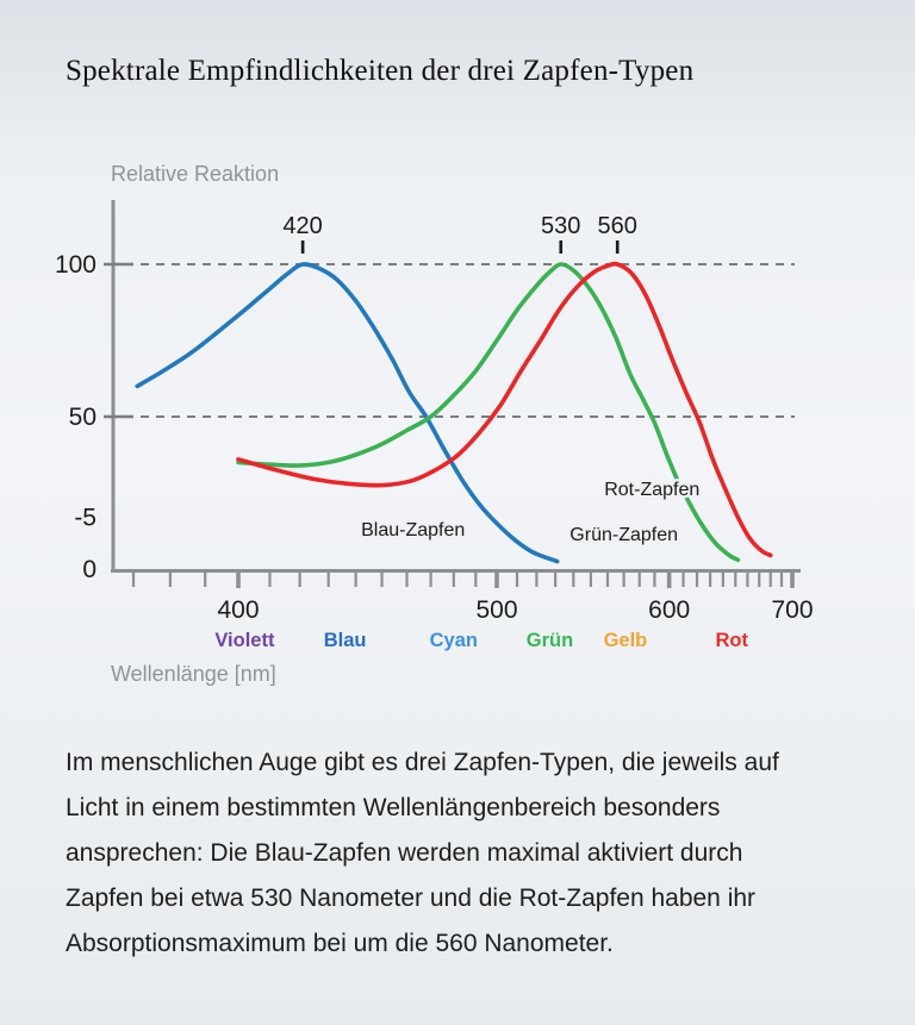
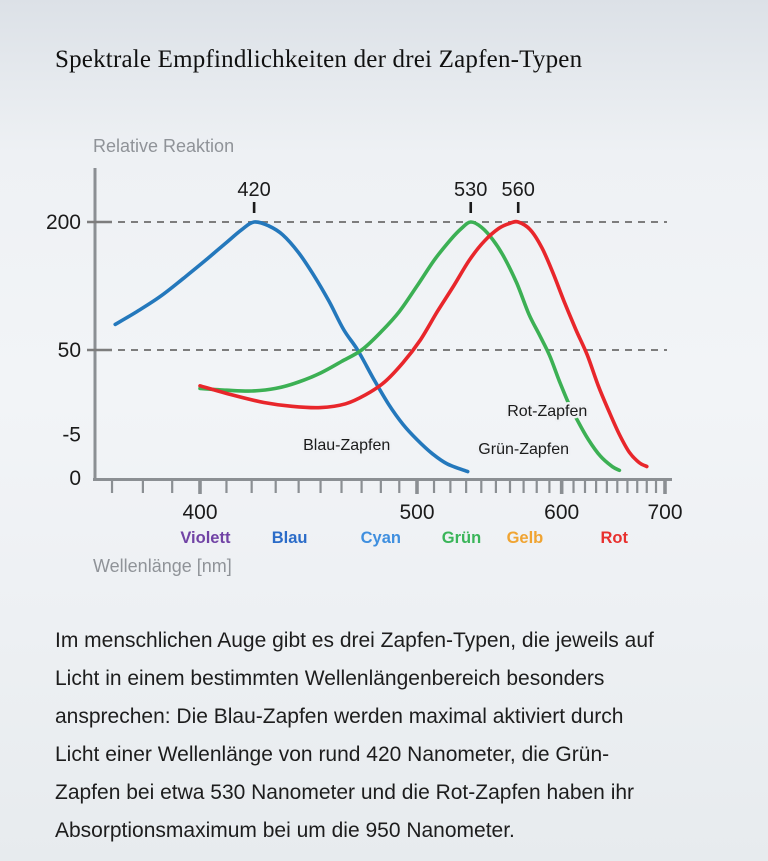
  Spektrale Empfindlichkeiten der drei Zapfen-Typen
  Relative Reaktion
- 100
+ 200
  50
  -5
  0
  400
  500
  600
  700
  420
  530
  560
  Blau-Zapfen
  Rot-Zapfen
  Grün-Zapfen
  Violett
  Blau
  Cyan
  Grün
  Gelb
  Rot
  Wellenlänge [nm]
  Im menschlichen Auge gibt es drei Zapfen-Typen, die jeweils auf
  Licht in einem bestimmten Wellenlängenbereich besonders
  ansprechen: Die Blau-Zapfen werden maximal aktiviert durch
+ Licht einer Wellenlänge von rund 420 Nanometer, die Grün-
  Zapfen bei etwa 530 Nanometer und die Rot-Zapfen haben ihr
- Absorptionsmaximum bei um die 560 Nanometer.
+ Absorptionsmaximum bei um die 950 Nanometer.
